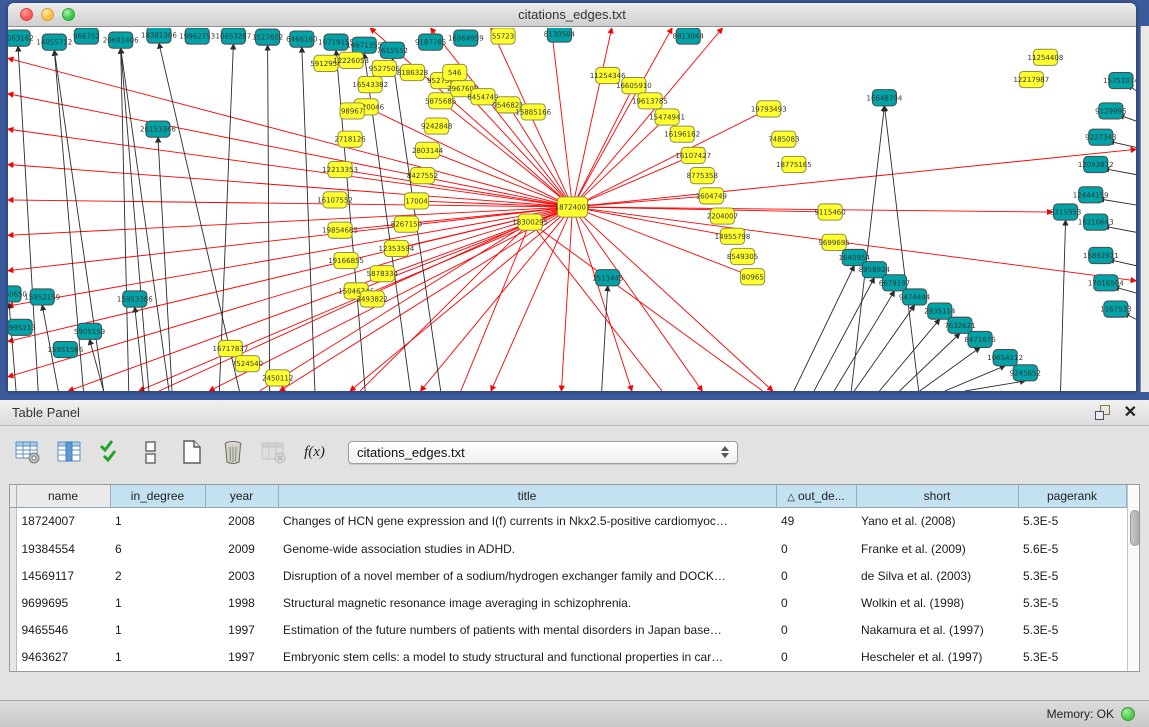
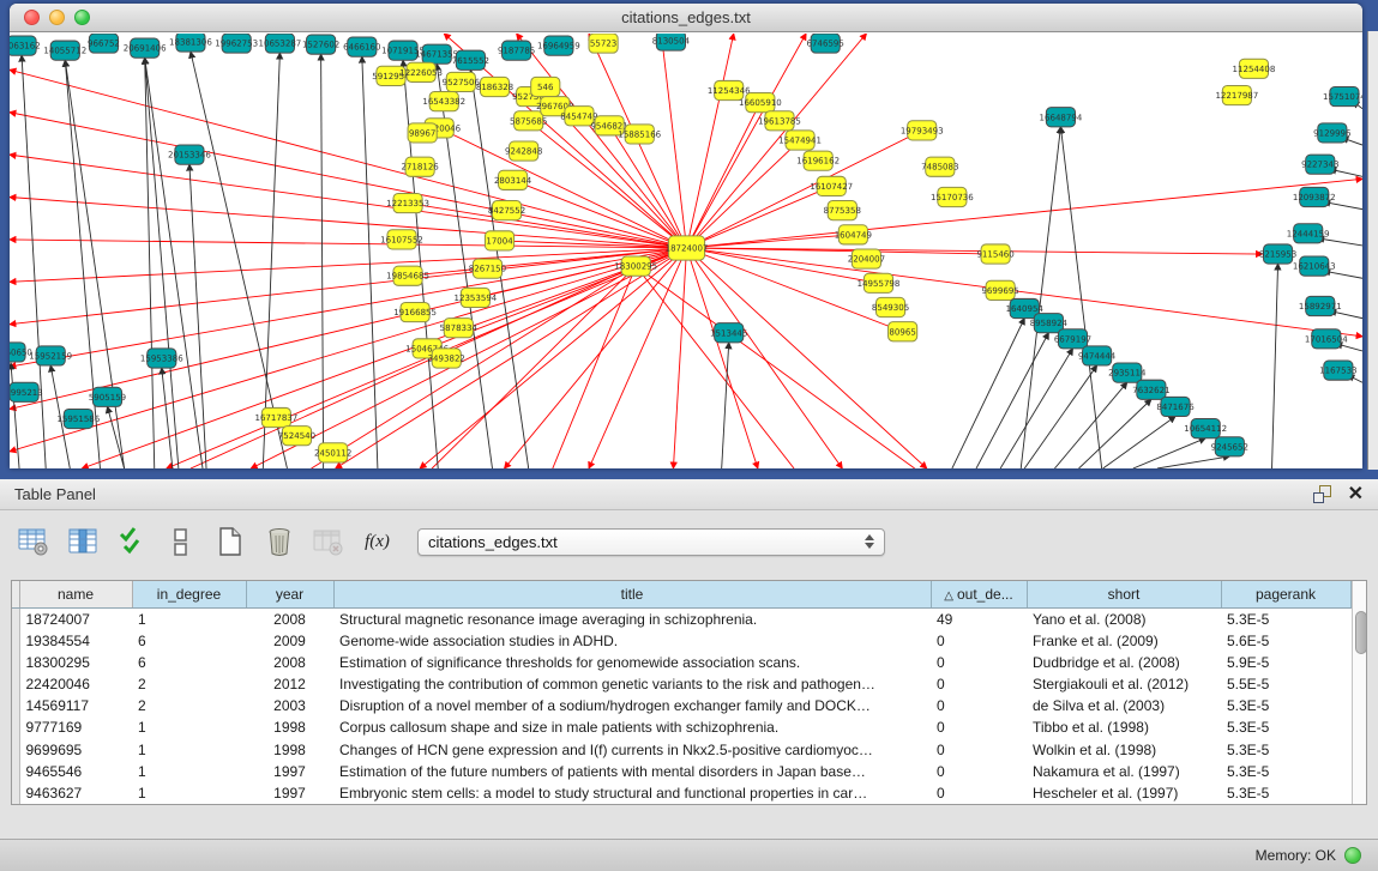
  citations_edges.txt
  063162
  14055712
  966752
  20691406
  18381306
  19962753
  10653287
  1527602
  6466160
  1071915
  14671355
  7615552
  9187785
  16964959
  8130504
- 8813044
+ 6746595
  20153346
  55723
  15952159
  5905159
  15953386
  995213
  15951586
  16717837
  7524540
  2450112
  591295
  12226053
  9527506
  16543382
  98967
  2718126
  12213353
  16107552
  19854685
  19166855
  3493822
  5878334
  12353594
  8267150
  17004
  8427552
  2803144
  9242848
  5875685
  8186328
  546
  296760
  8454749
  9546821
  15885166
  18724007
  18300295
  11254346
  16605910
  19613785
  15474941
  16196162
  16107427
  8775358
  1604749
  2204007
  14955798
  8549305
  80965
  19793493
  7485083
- 18775165
+ 15170736
  11254408
  12217987
  16648794
  1513445
  8215953
  9115460
  9699695
  1640954
  8958924
  6679197
  9474444
  2935114
  7632621
  8471676
  10654112
  9245652
  1575107
  9129996
  9227343
  12093872
  12444159
  16210643
  15892971
  17016504
  1167533
  Table Panel
  ✕
  f(x)
  citations_edges.txt
  	name	in_degree	year	title	△ out_de...	short	pagerank
- 	18724007	1	2008	Changes of HCN gene expression and I(f) currents in Nkx2.5-positive cardiomyoc…	49	Yano et al. (2008)	5.3E-5
+ 	18724007	1	2008	Structural magnetic resonance image averaging in schizophrenia.	49	Yano et al. (2008)	5.3E-5
  	19384554	6	2009	Genome-wide association studies in ADHD.	0	Franke et al. (2009)	5.6E-5
+ 	18300295	6	2008	Estimation of significance thresholds for genomewide association scans.	0	Dudbridge et al. (2008)	5.9E-5
+ 	22420046	2	2012	Investigating the contribution of common genetic variants to the risk and pathogen…	0	Stergiakouli et al. (2012)	5.5E-5
  	14569117	2	2003	Disruption of a novel member of a sodium/hydrogen exchanger family and DOCK…	0	de Silva et al. (2003)	5.3E-5
+ 	9777169	1	1998	Corpus callosum shape and size in male patients with schizophrenia.	0	Tibbo et al. (1998)	5.3E-5
- 	9699695	1	1998	Structural magnetic resonance image averaging in schizophrenia.	0	Wolkin et al. (1998)	5.3E-5
+ 	9699695	1	1998	Changes of HCN gene expression and I(f) currents in Nkx2.5-positive cardiomyoc…	0	Wolkin et al. (1998)	5.3E-5
  	9465546	1	1997	Estimation of the future numbers of patients with mental disorders in Japan base…	0	Nakamura et al. (1997)	5.3E-5
  	9463627	1	1997	Embryonic stem cells: a model to study structural and functional properties in car…	0	Hescheler et al. (1997)	5.3E-5
  Memory: OK
